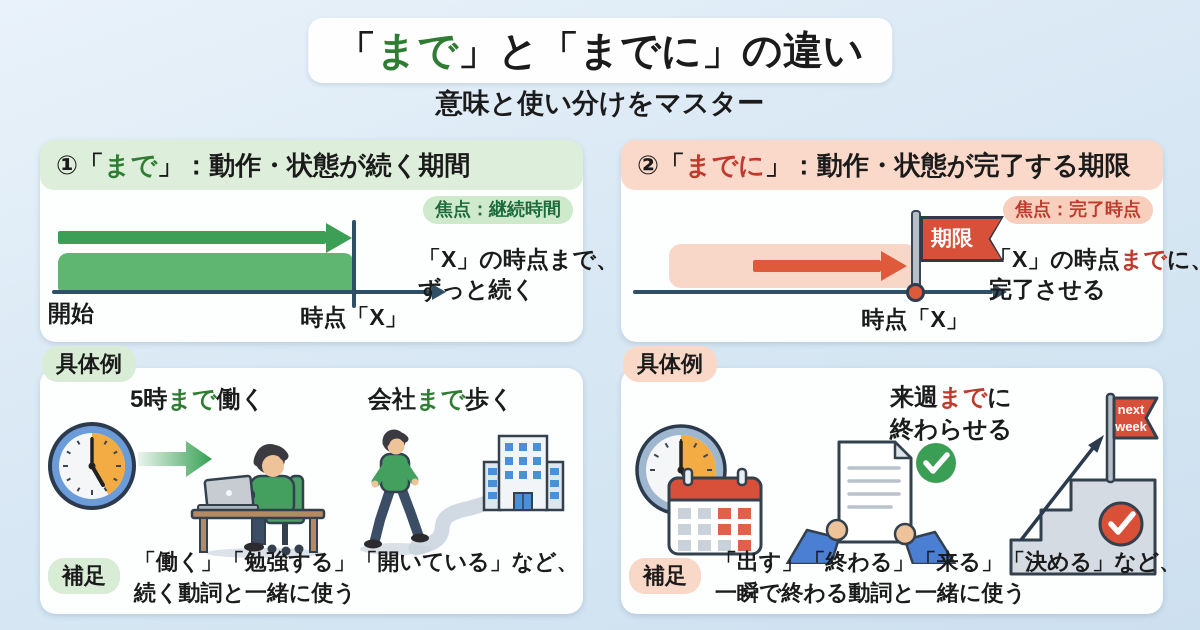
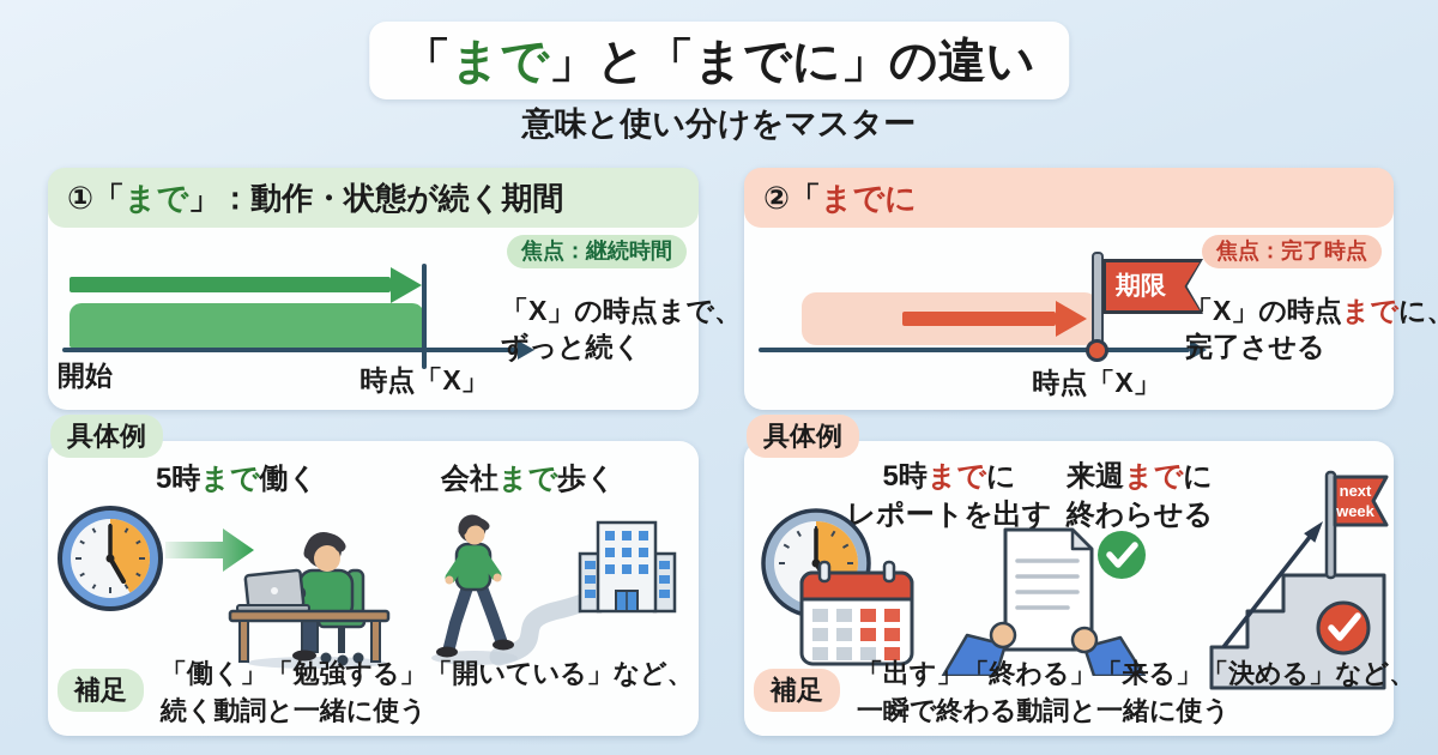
  「まで」と「までに」の違い
  意味と使い分けをマスター
  ①「
  まで
  」：動作・状態が続く期間
  焦点：継続時間
  開始
  時点「X」
  「X」の時点まで、
  ずっと続く
  ②「
  までに
- 」：動作・状態が完了する期限
  焦点：完了時点
  期限
  時点「X」
  「X」の時点までに
  完了させる
  具体例
  5時まで働く
  会社まで歩く
  補足
  「働く」「勉強する」「開いている」など、
  続く動詞と一緒に使う
  具体例
+ 5時までに
+ レポートを出す
  来週までに
  終わらせる
  next
  week
  補足
  「出す」「終わる」「来る」「決める」など、
  一瞬で終わる動詞と一緒に使う
